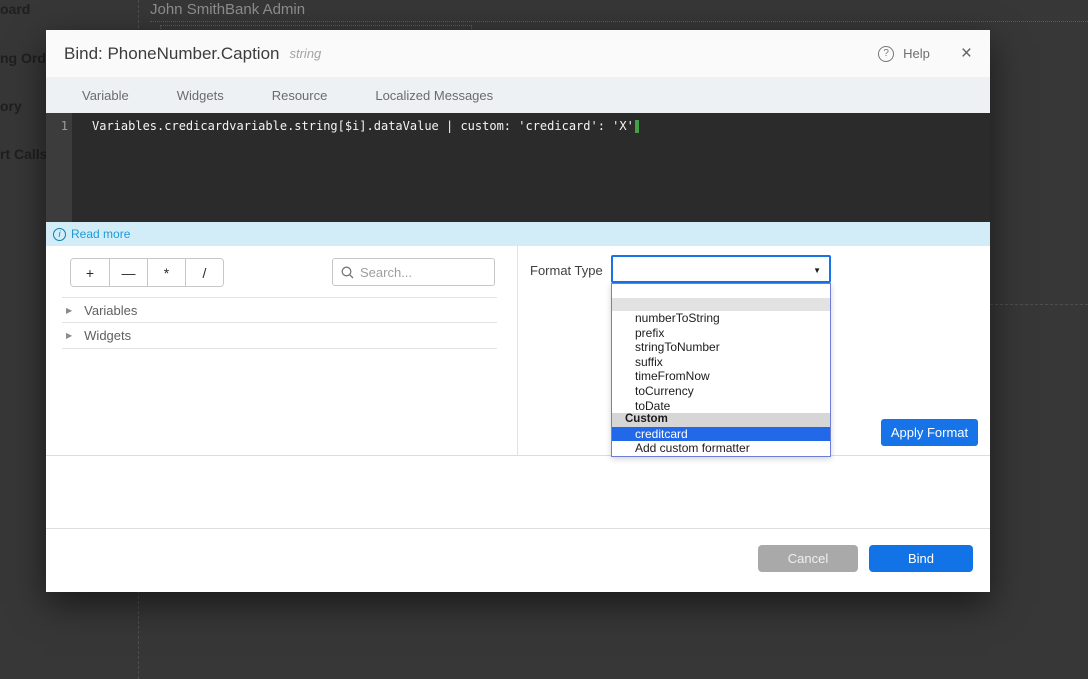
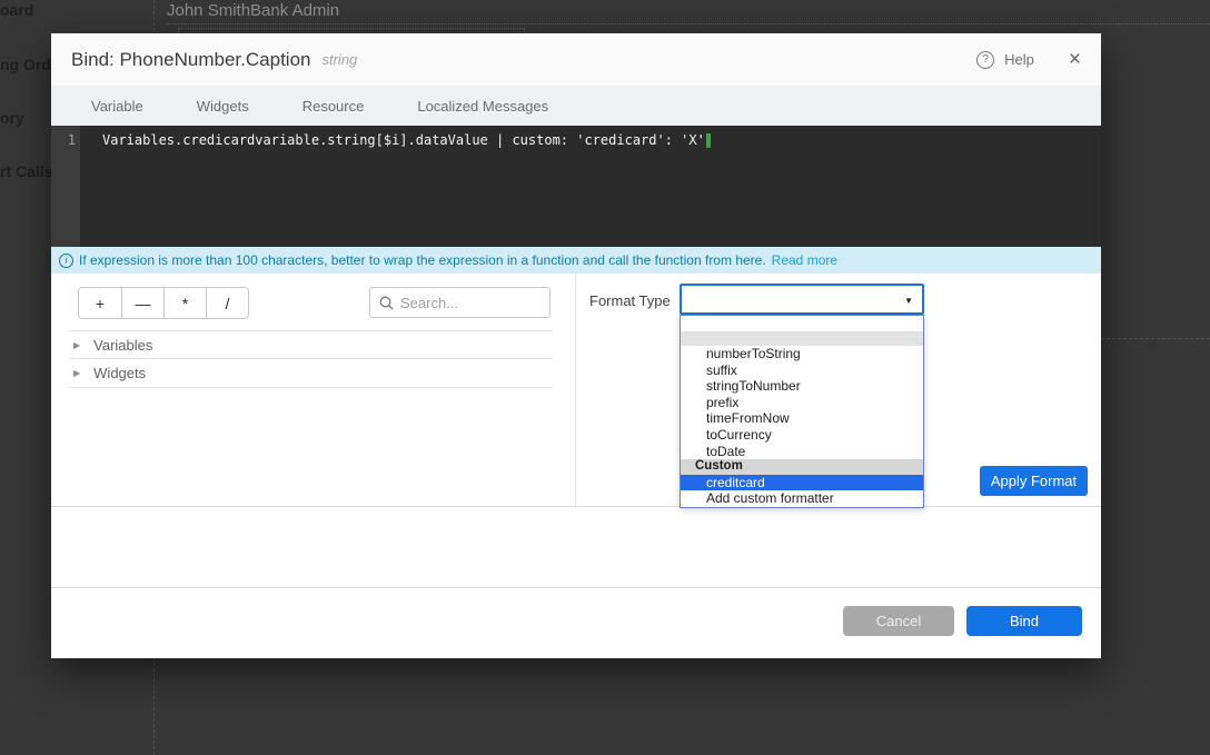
  John SmithBank Admin
  oard
  ng Ord
  ory
  rt Calls
  Bind: PhoneNumber.Caption
  string
  ?
  Help
  ×
  Variable
  Widgets
  Resource
  Localized Messages
  1
  Variables.credicardvariable.string[$i].dataValue | custom: 'credicard': 'X'
  i
+ If expression is more than 100 characters, better to wrap the expression in a function and call the function from here.
  Read more
  +
  —
  *
  /
  Search...
  ▶
  Variables
  ▶
  Widgets
  Format Type
  ▼
  numberToString
- prefix
+ suffix
  stringToNumber
- suffix
+ prefix
  timeFromNow
  toCurrency
  toDate
  Custom
  creditcard
  Add custom formatter
  Apply Format
  Cancel
  Bind
